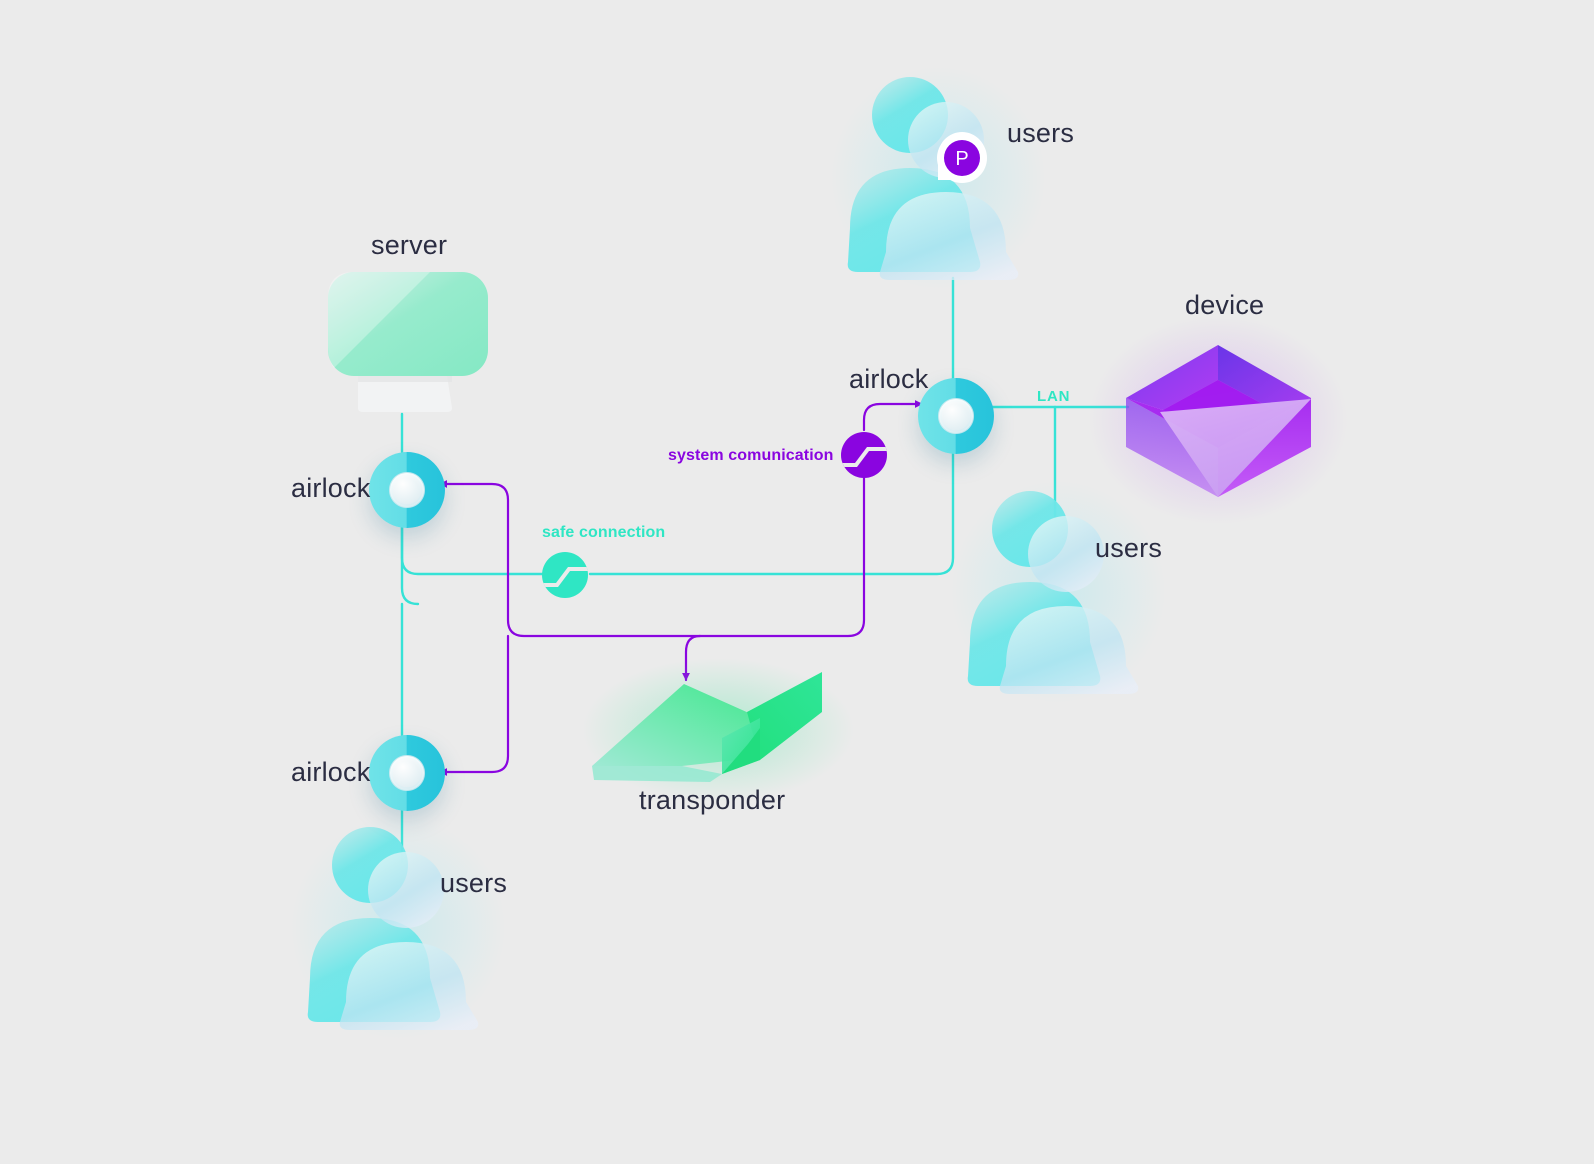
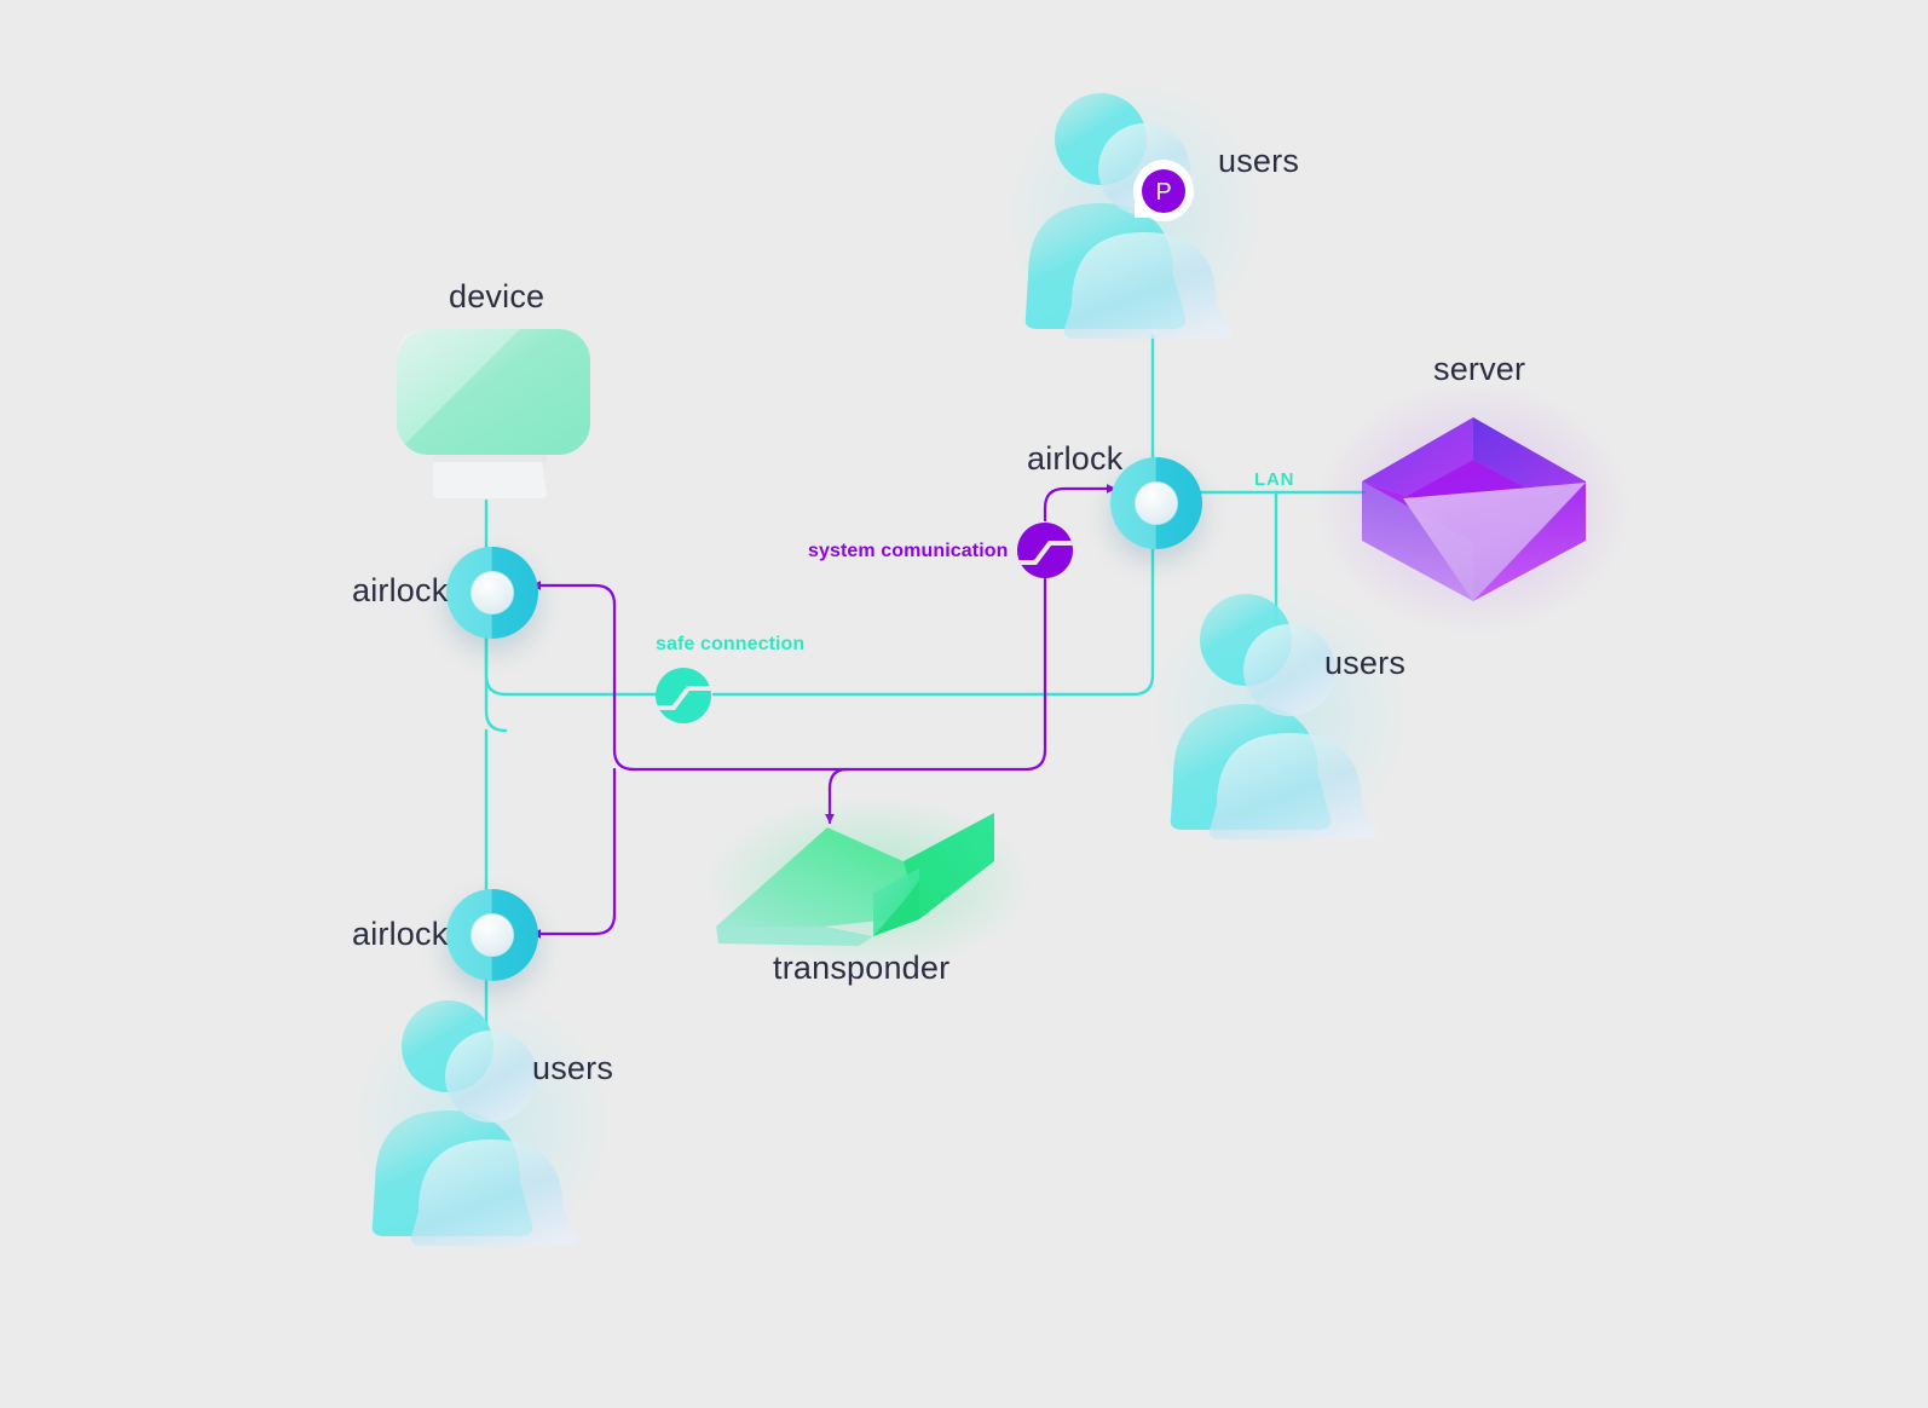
  P
- server
+ device
  users
  users
  users
- device
+ server
  transponder
  airlock
  airlock
  airlock
  safe connection
  system comunication
  LAN
